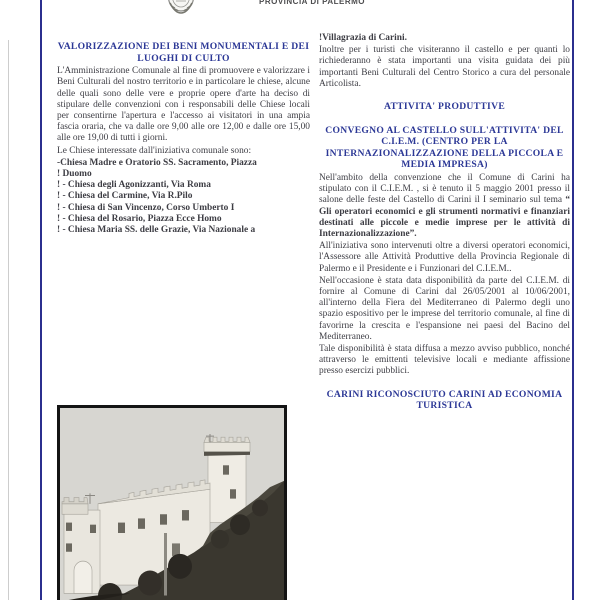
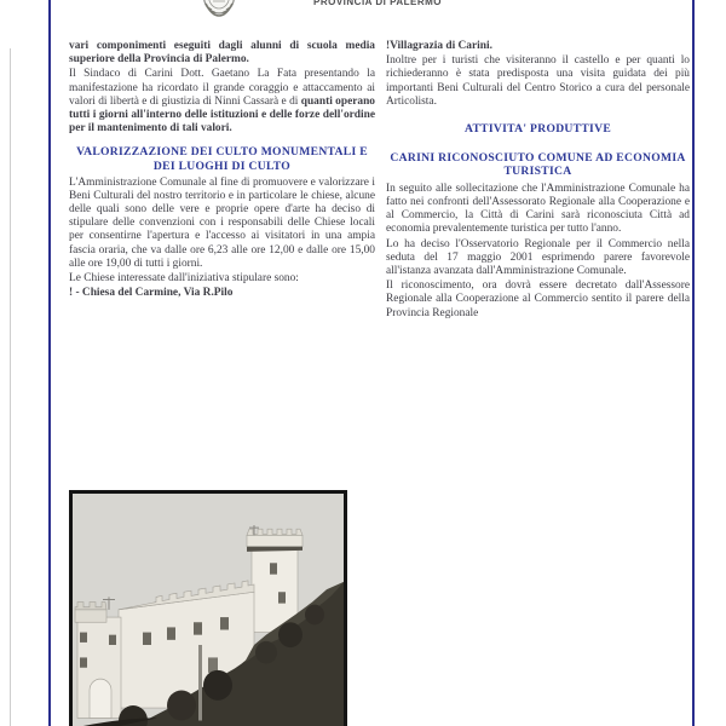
  PROVINCIA DI PALERMO
+ vari componimenti eseguiti dagli alunni di scuola media superiore della Provincia di Palermo.
+ Il Sindaco di Carini Dott. Gaetano La Fata presentando la manifestazione ha ricordato il grande coraggio e attaccamento ai valori di libertà e di giustizia di Ninni Cassarà e di quanti operano tutti i giorni all'interno delle istituzioni e delle forze dell'ordine per il mantenimento di tali valori.
- VALORIZZAZIONE DEI BENI MONUMENTALI E DEI LUOGHI DI CULTO
+ VALORIZZAZIONE DEI CULTO MONUMENTALI E DEI LUOGHI DI CULTO
- L'Amministrazione Comunale al fine di promuovere e valorizzare i Beni Culturali del nostro territorio e in particolare le chiese, alcune delle quali sono delle vere e proprie opere d'arte ha deciso di stipulare delle convenzioni con i responsabili delle Chiese locali per consentirne l'apertura e l'accesso ai visitatori in una ampia fascia oraria, che va dalle ore 9,00 alle ore 12,00 e dalle ore 15,00 alle ore 19,00 di tutti i giorni.
+ L'Amministrazione Comunale al fine di promuovere e valorizzare i Beni Culturali del nostro territorio e in particolare le chiese, alcune delle quali sono delle vere e proprie opere d'arte ha deciso di stipulare delle convenzioni con i responsabili delle Chiese locali per consentirne l'apertura e l'accesso ai visitatori in una ampia fascia oraria, che va dalle ore 6,23 alle ore 12,00 e dalle ore 15,00 alle ore 19,00 di tutti i giorni.
- Le Chiese interessate dall'iniziativa comunale sono:
+ Le Chiese interessate dall'iniziativa stipulare sono:
- -Chiesa Madre e Oratorio SS. Sacramento, Piazza
- ! Duomo
- ! - Chiesa degli Agonizzanti, Via Roma
  ! - Chiesa del Carmine, Via R.Pilo
- ! - Chiesa di San Vincenzo, Corso Umberto I
- ! - Chiesa del Rosario, Piazza Ecce Homo
- ! - Chiesa Maria SS. delle Grazie, Via Nazionale a
  !Villagrazia di Carini.
- Inoltre per i turisti che visiteranno il castello e per quanti lo richiederanno è stata importanti una visita guidata dei più importanti Beni Culturali del Centro Storico a cura del personale Articolista.
+ Inoltre per i turisti che visiteranno il castello e per quanti lo richiederanno è stata predisposta una visita guidata dei più importanti Beni Culturali del Centro Storico a cura del personale Articolista.
  ATTIVITA' PRODUTTIVE
- CONVEGNO AL CASTELLO SULL'ATTIVITA' DEL C.I.E.M. (CENTRO PER LA INTERNAZIONALIZZAZIONE DELLA PICCOLA E MEDIA IMPRESA)
- Nell'ambito della convenzione che il Comune di Carini ha stipulato con il C.I.E.M. , si è tenuto il 5 maggio 2001 presso il salone delle feste del Castello di Carini il I seminario sul tema “ Gli operatori economici e gli strumenti normativi e finanziari destinati alle piccole e medie imprese per le attività di Internazionalizzazione”.
- All'iniziativa sono intervenuti oltre a diversi operatori economici, l'Assessore alle Attività Produttive della Provincia Regionale di Palermo e il Presidente e i Funzionari del C.I.E.M..
- Nell'occasione è stata data disponibilità da parte del C.I.E.M. di fornire al Comune di Carini dal 26/05/2001 al 10/06/2001, all'interno della Fiera del Mediterraneo di Palermo degli uno spazio espositivo per le imprese del territorio comunale, al fine di favorirne la crescita e l'espansione nei paesi del Bacino del Mediterraneo.
- Tale disponibilità è stata diffusa a mezzo avviso pubblico, nonché attraverso le emittenti televisive locali e mediante affissione presso esercizi pubblici.
- CARINI RICONOSCIUTO CARINI AD ECONOMIA TURISTICA
+ CARINI RICONOSCIUTO COMUNE AD ECONOMIA TURISTICA
+ In seguito alle sollecitazione che l'Amministrazione Comunale ha fatto nei confronti dell'Assessorato Regionale alla Cooperazione e al Commercio, la Città di Carini sarà riconosciuta Città ad economia prevalentemente turistica per tutto l'anno.
+ Lo ha deciso l'Osservatorio Regionale per il Commercio nella seduta del 17 maggio 2001 esprimendo parere favorevole all'istanza avanzata dall'Amministrazione Comunale.
+ Il riconoscimento, ora dovrà essere decretato dall'Assessore Regionale alla Cooperazione al Commercio sentito il parere della Provincia Regionale
